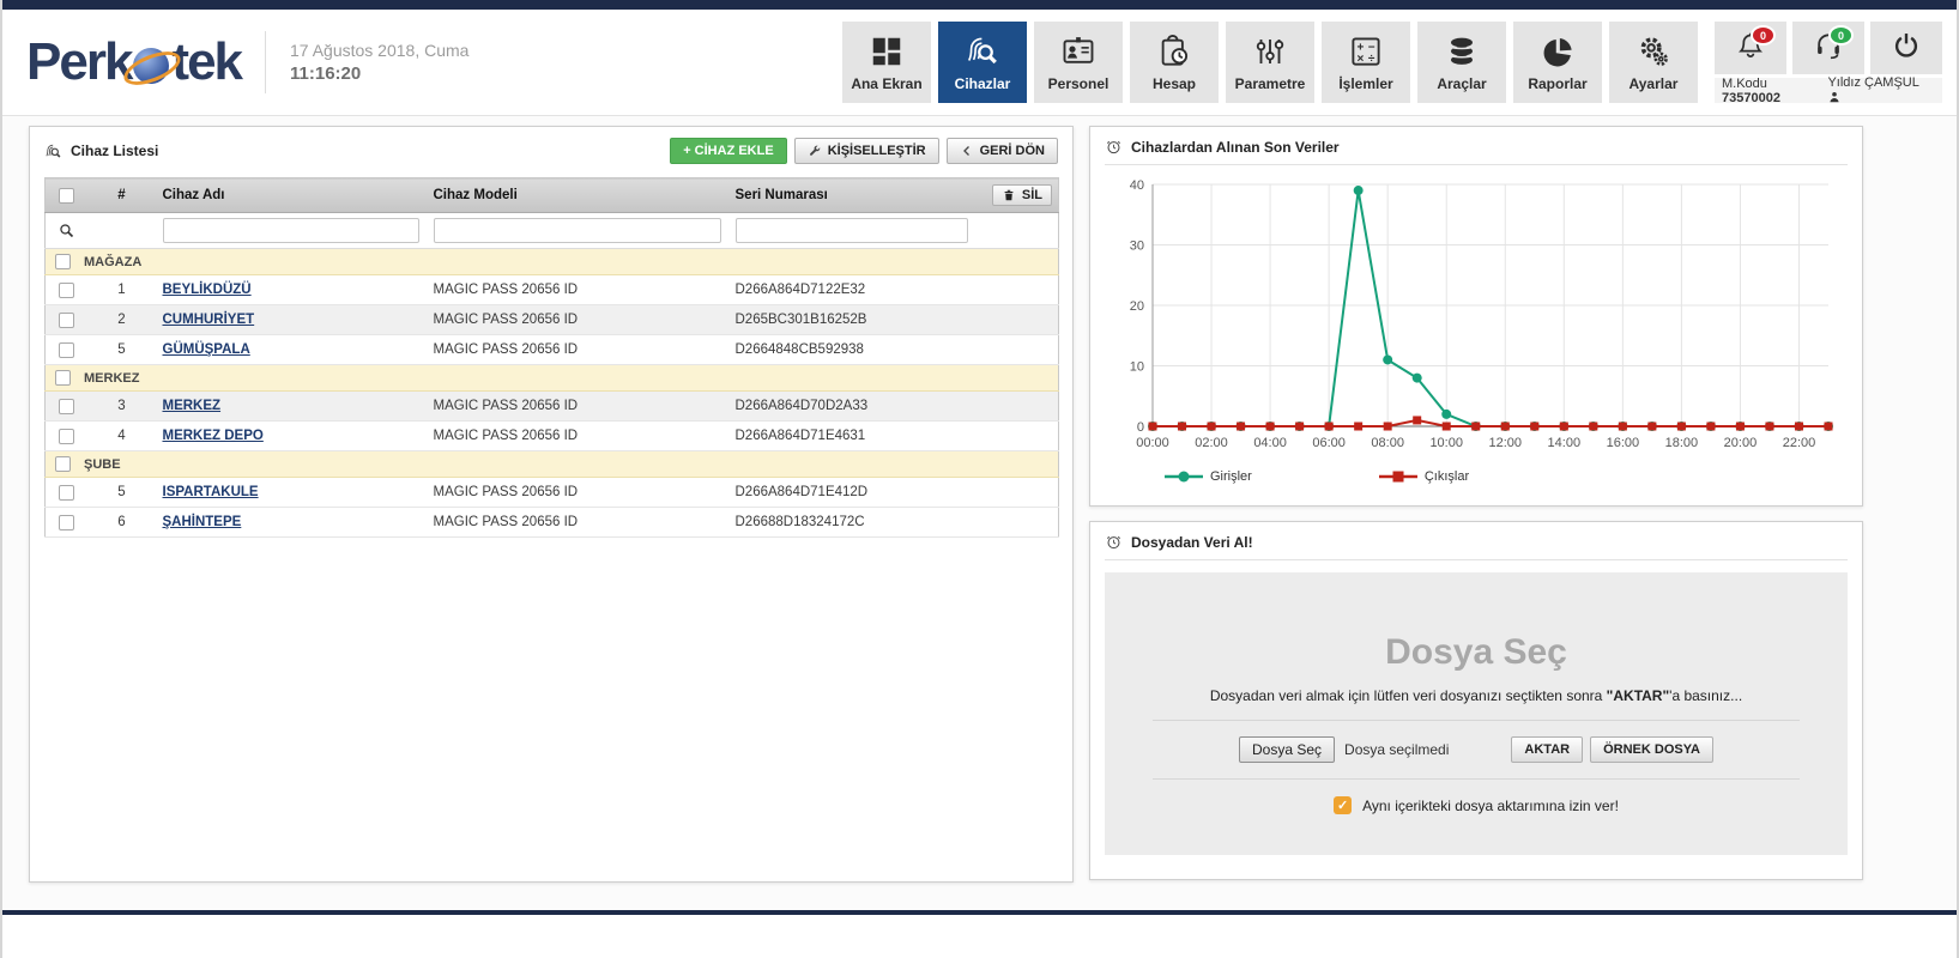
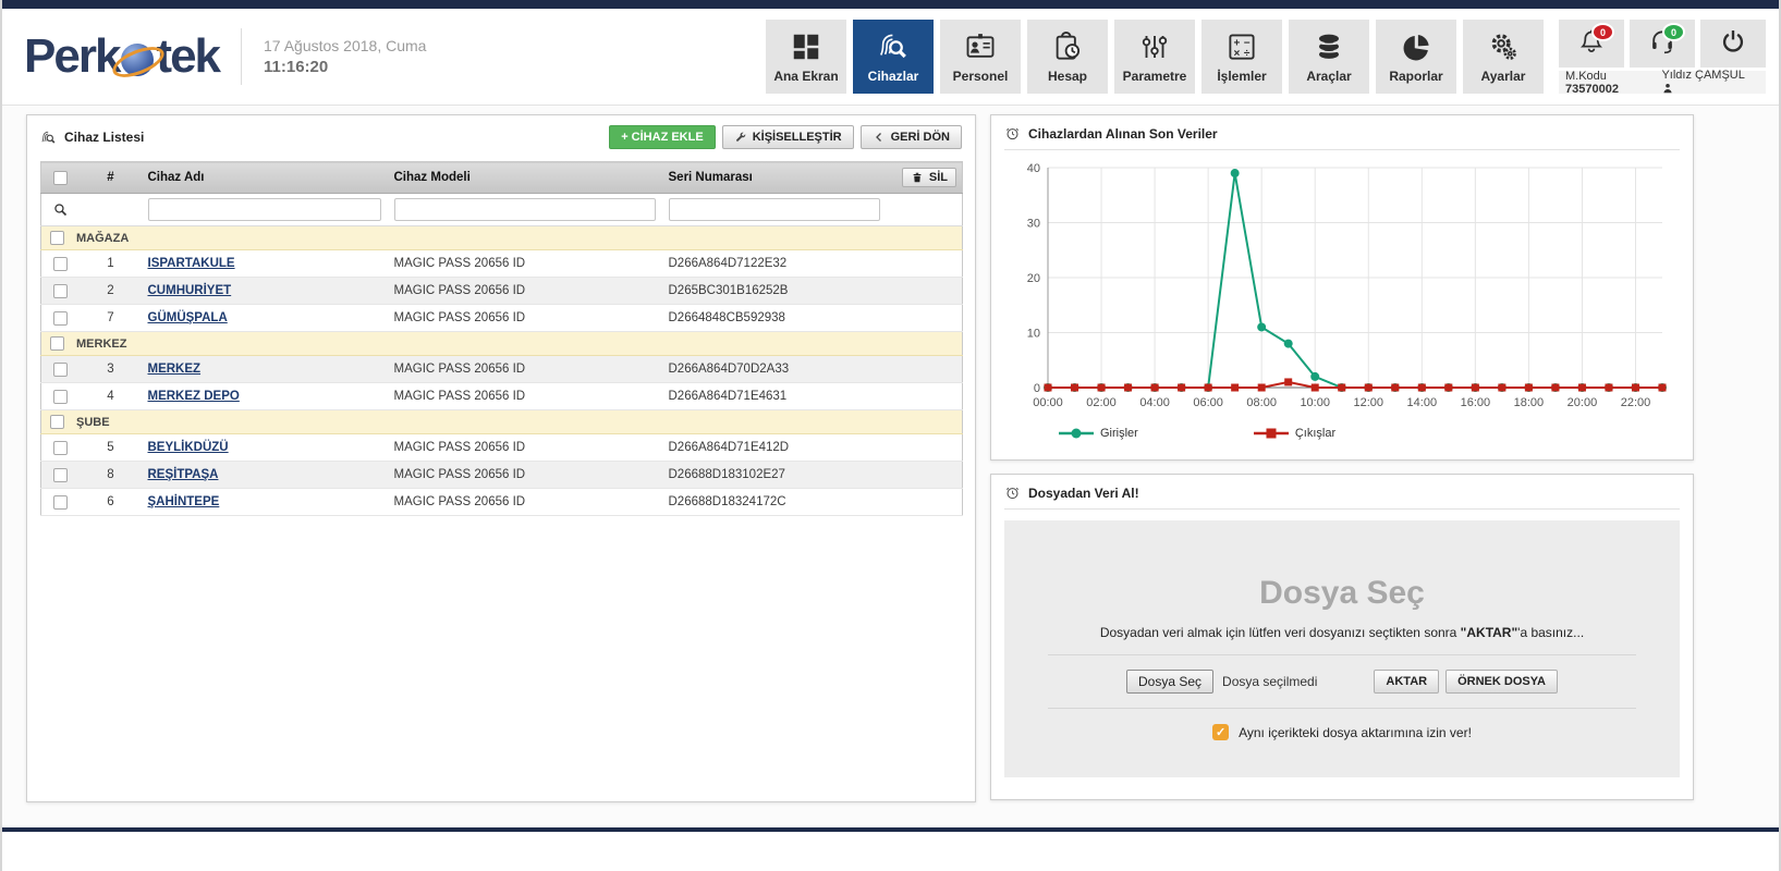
  Perk
  17 Ağustos 2018, Cuma
  11:16:20
  Ana Ekran
  Cihazlar
  Personel
  Hesap
  Parametre
  +
  −
  ×
  ÷
  İşlemler
  Araçlar
  Raporlar
  Ayarlar
  0
  0
  M.Kodu 73570002
  Yıldız ÇAMŞUL
  Cihaz Listesi
  + CİHAZ EKLE
  KİŞİSELLEŞTİR
  GERİ DÖN
  	#	Cihaz Adı	Cihaz Modeli	Seri Numarası	SİL
  MAĞAZA
- 	1	BEYLİKDÜZÜ	MAGIC PASS 20656 ID	D266A864D7122E32
+ 	1	ISPARTAKULE	MAGIC PASS 20656 ID	D266A864D7122E32
  	2	CUMHURİYET	MAGIC PASS 20656 ID	D265BC301B16252B
- 	5	GÜMÜŞPALA	MAGIC PASS 20656 ID	D2664848CB592938
+ 	7	GÜMÜŞPALA	MAGIC PASS 20656 ID	D2664848CB592938
  MERKEZ
  	3	MERKEZ	MAGIC PASS 20656 ID	D266A864D70D2A33
  	4	MERKEZ DEPO	MAGIC PASS 20656 ID	D266A864D71E4631
  ŞUBE
- 	5	ISPARTAKULE	MAGIC PASS 20656 ID	D266A864D71E412D
+ 	5	BEYLİKDÜZÜ	MAGIC PASS 20656 ID	D266A864D71E412D
+ 	8	REŞİTPAŞA	MAGIC PASS 20656 ID	D26688D183102E27
  	6	ŞAHİNTEPE	MAGIC PASS 20656 ID	D26688D18324172C
  Cihazlardan Alınan Son Veriler
  00:00
  02:00
  04:00
  06:00
  08:00
  10:00
  12:00
  14:00
  16:00
  18:00
  20:00
  22:00
  0
  10
  20
  30
  40
  Girişler
  Çıkışlar
  Dosyadan Veri Al!
  Dosya Seç
  Dosyadan veri almak için lütfen veri dosyanızı seçtikten sonra "AKTAR"'a basınız...
  Dosya Seç
  Dosya seçilmedi
  AKTAR
  ÖRNEK DOSYA
  ✓
  Aynı içerikteki dosya aktarımına izin ver!
